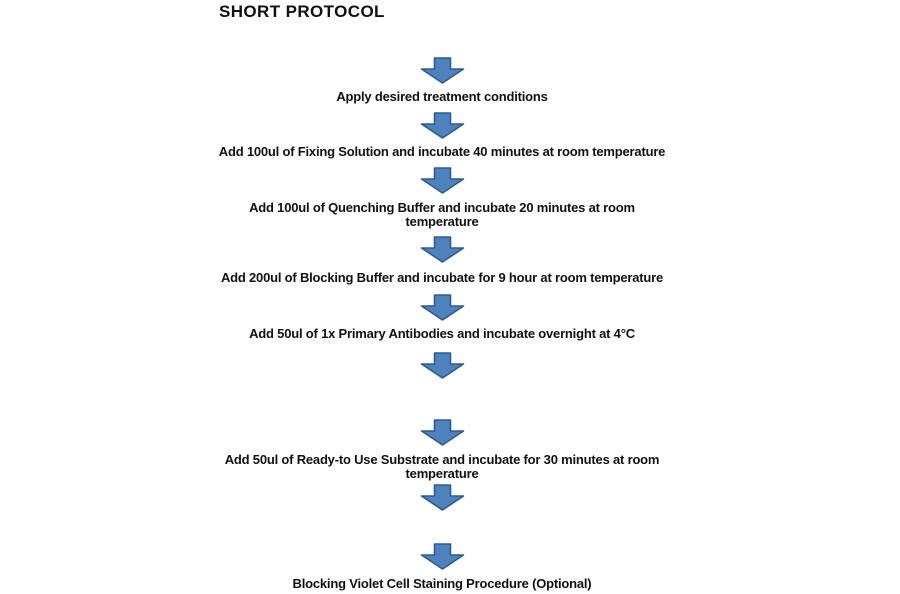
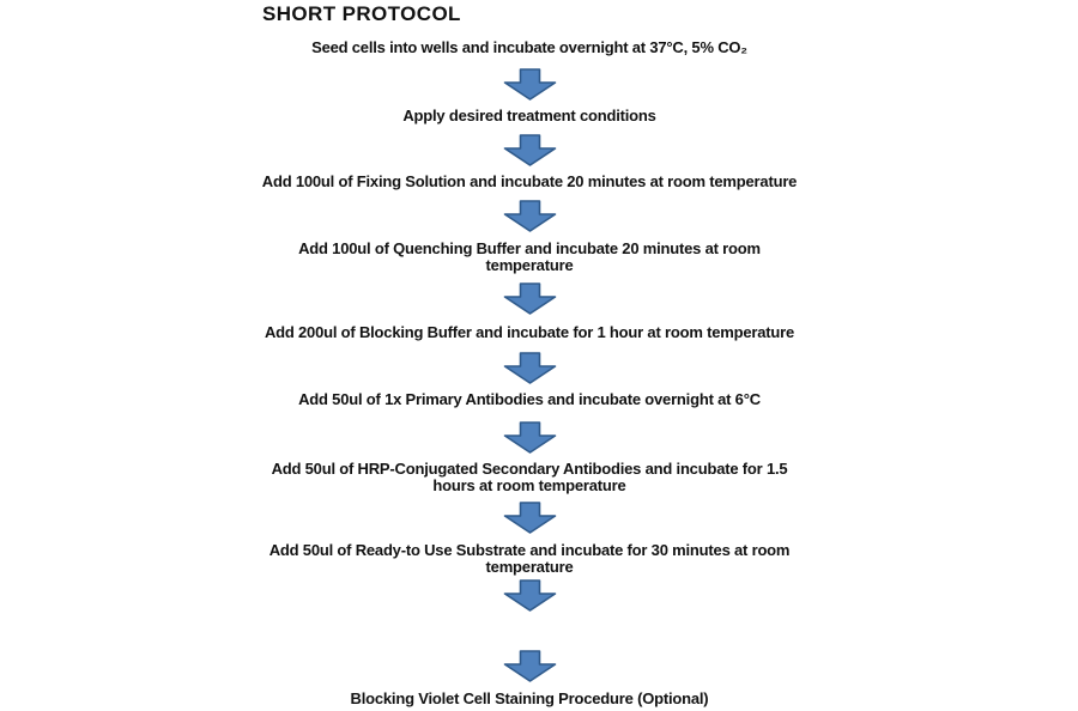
  SHORT PROTOCOL
+ Seed cells into wells and incubate overnight at 37°C, 5% CO₂
  Apply desired treatment conditions
- Add 100ul of Fixing Solution and incubate 40 minutes at room temperature
+ Add 100ul of Fixing Solution and incubate 20 minutes at room temperature
  Add 100ul of Quenching Buffer and incubate 20 minutes at room
  temperature
- Add 200ul of Blocking Buffer and incubate for 9 hour at room temperature
+ Add 200ul of Blocking Buffer and incubate for 1 hour at room temperature
- Add 50ul of 1x Primary Antibodies and incubate overnight at 4°C
+ Add 50ul of 1x Primary Antibodies and incubate overnight at 6°C
+ Add 50ul of HRP-Conjugated Secondary Antibodies and incubate for 1.5
+ hours at room temperature
  Add 50ul of Ready-to Use Substrate and incubate for 30 minutes at room
  temperature
  Blocking Violet Cell Staining Procedure (Optional)
